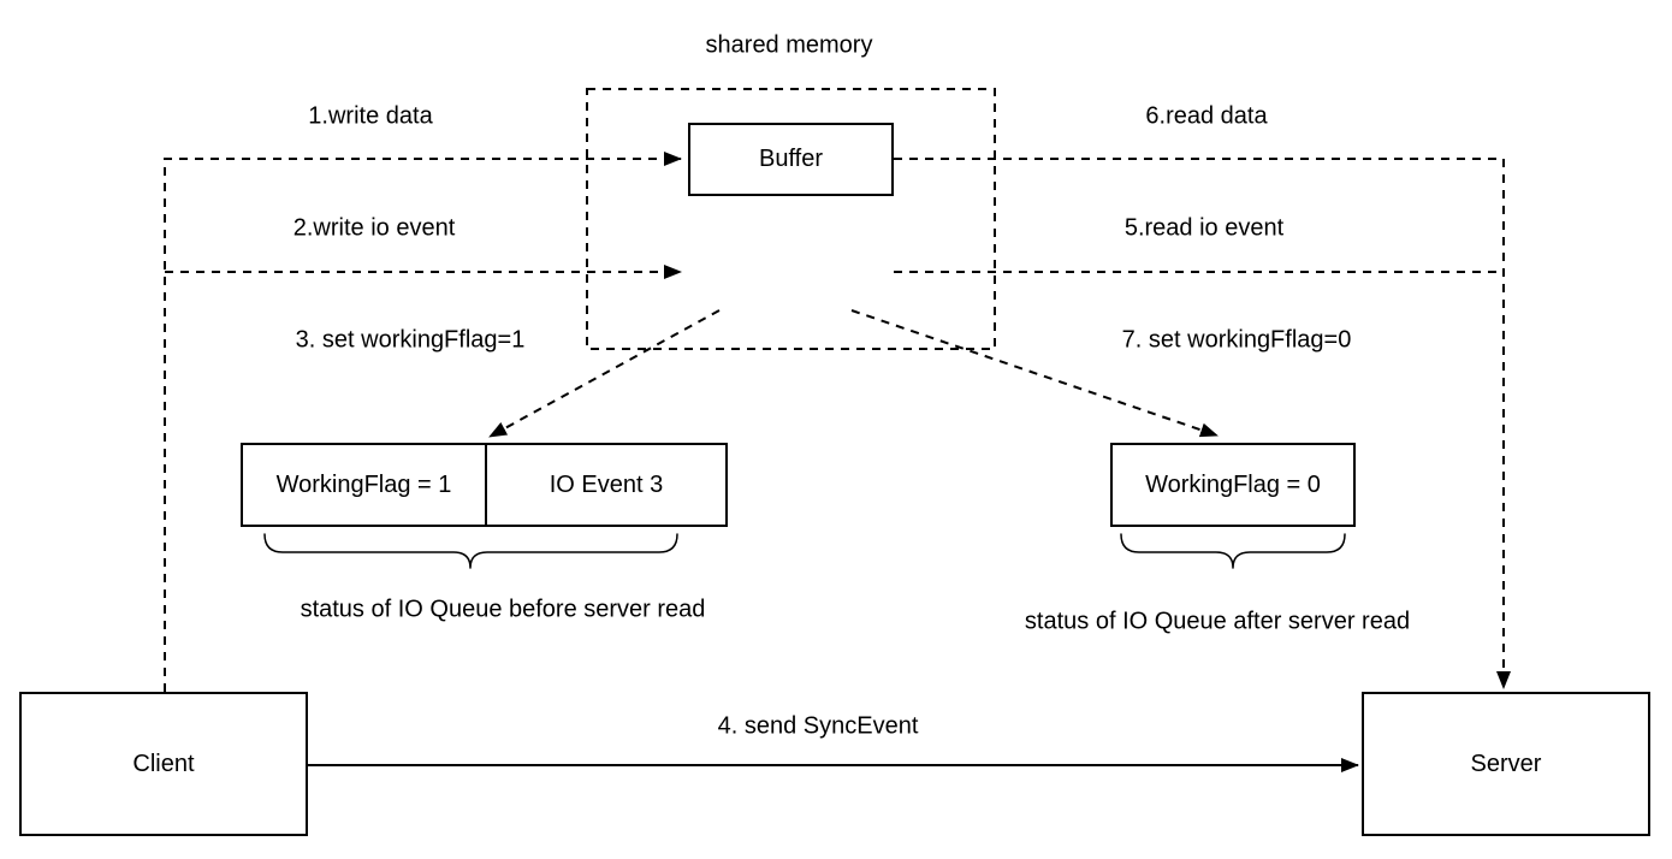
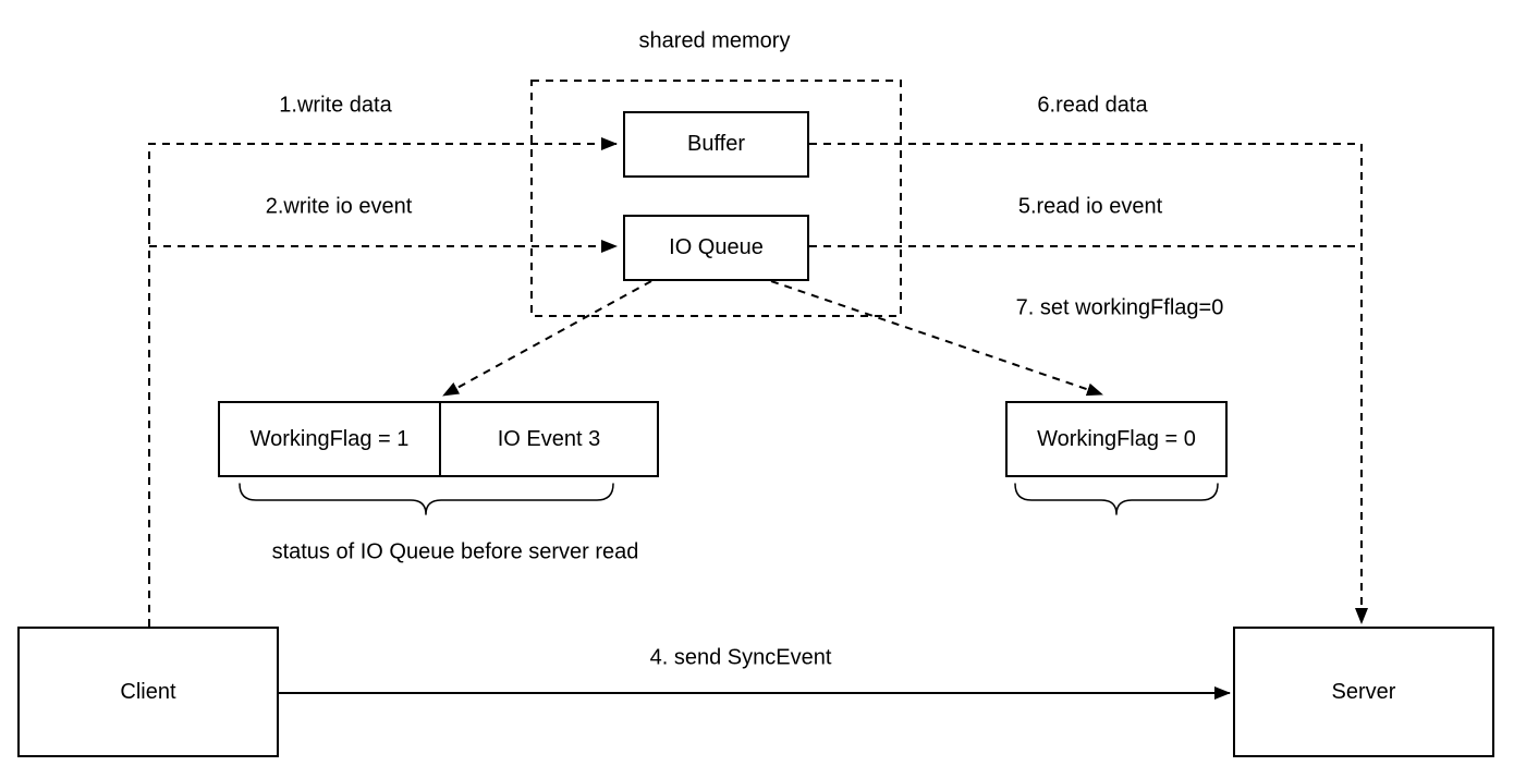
  shared memory
  Buffer
+ IO Queue
  WorkingFlag = 1
  IO Event 3
  WorkingFlag = 0
  Client
  Server
  1.write data
  2.write io event
- 3. set workingFflag=1
  4. send SyncEvent
  5.read io event
  6.read data
  7. set workingFflag=0
  status of IO Queue before server read
- status of IO Queue after server read
